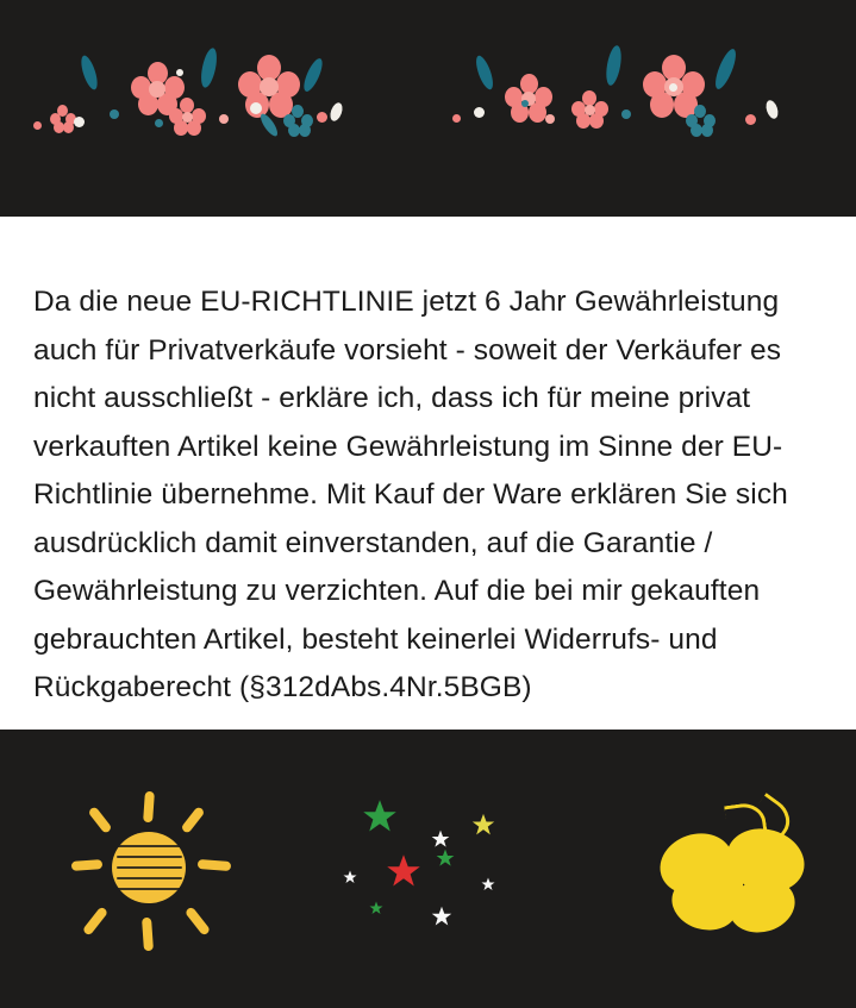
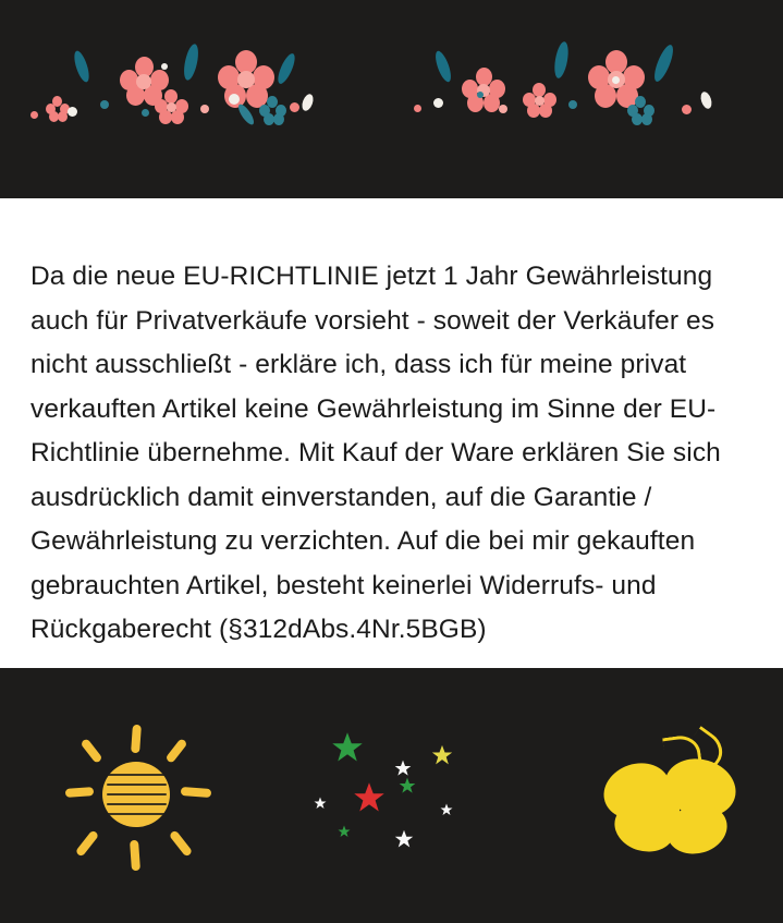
- Da die neue EU-RICHTLINIE jetzt 6 Jahr Gewährleistung auch für Privatverkäufe vorsieht - soweit der Verkäufer es nicht ausschließt - erkläre ich, dass ich für meine privat verkauften Artikel keine Gewährleistung im Sinne der EU-Richtlinie übernehme. Mit Kauf der Ware erklären Sie sich ausdrücklich damit einverstanden, auf die Garantie / Gewährleistung zu verzichten. Auf die bei mir gekauften gebrauchten Artikel, besteht keinerlei Widerrufs- und Rückgaberecht (§312dAbs.4Nr.5BGB)
+ Da die neue EU-RICHTLINIE jetzt 1 Jahr Gewährleistung auch für Privatverkäufe vorsieht - soweit der Verkäufer es nicht ausschließt - erkläre ich, dass ich für meine privat verkauften Artikel keine Gewährleistung im Sinne der EU-Richtlinie übernehme. Mit Kauf der Ware erklären Sie sich ausdrücklich damit einverstanden, auf die Garantie / Gewährleistung zu verzichten. Auf die bei mir gekauften gebrauchten Artikel, besteht keinerlei Widerrufs- und Rückgaberecht (§312dAbs.4Nr.5BGB)
